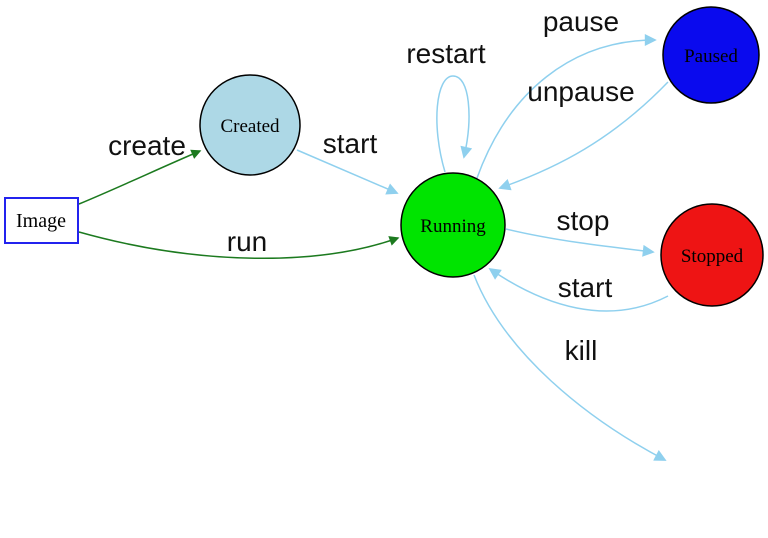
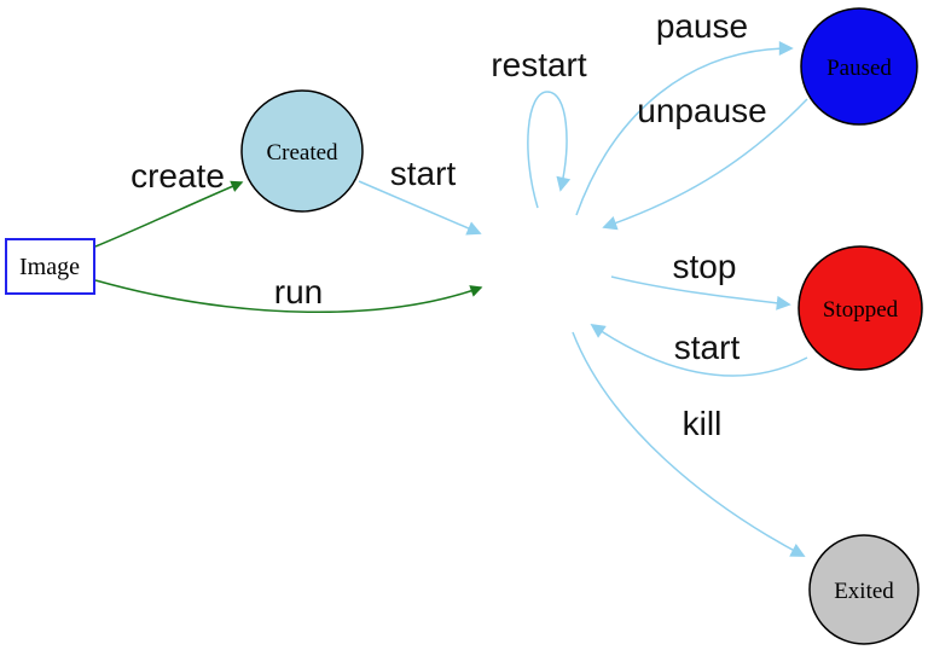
  create
  start
  run
  restart
  pause
  unpause
  stop
  start
  kill
  Image
  Created
- Running
  Paused
  Stopped
+ Exited
